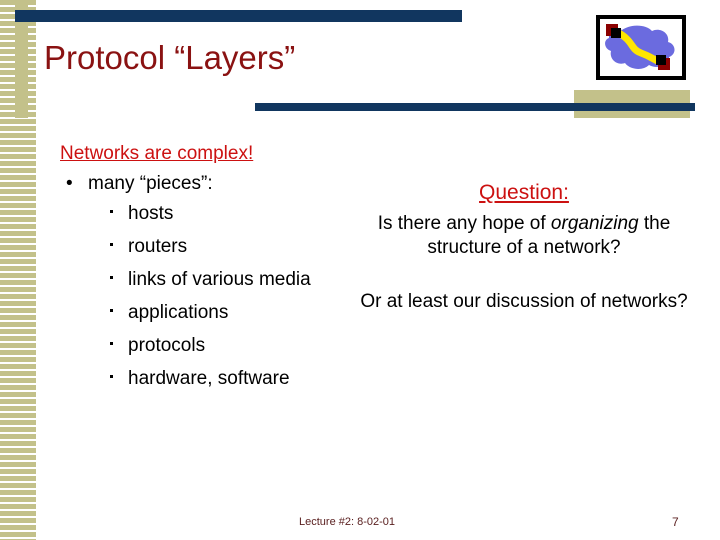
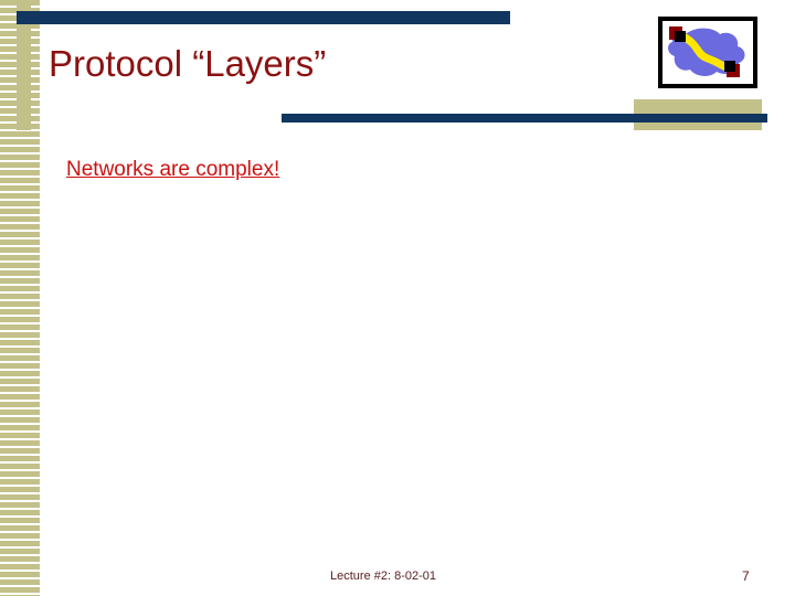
  Protocol “Layers”
  Networks are complex!
- •
- many “pieces”:
- hosts
- routers
- links of various media
- applications
- protocols
- hardware, software
- Question:
- Is there any hope of organizing the structure of a network?
- Or at least our discussion of networks?
  Lecture #2: 8-02-01
  7
